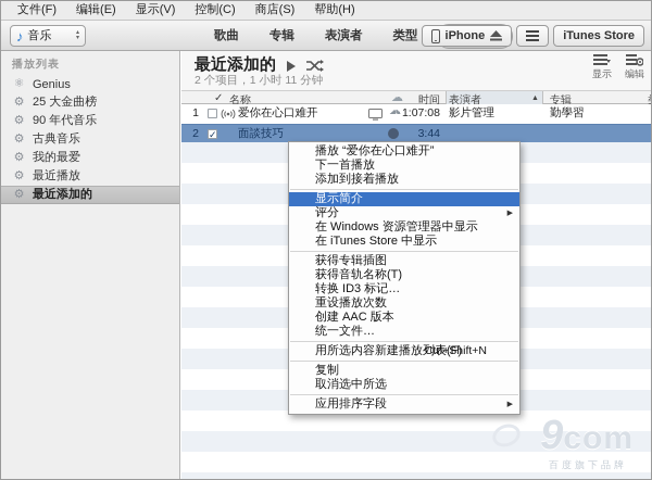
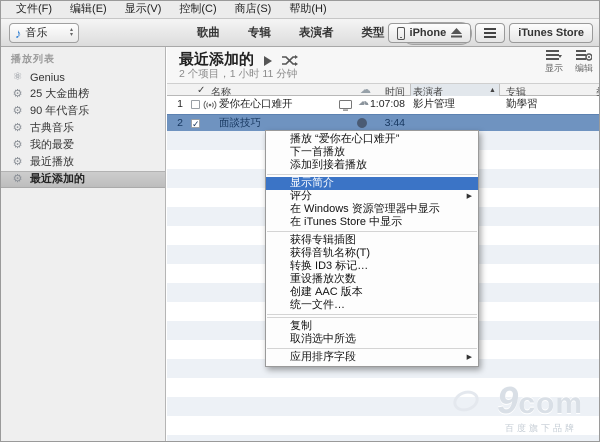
  文件(F)
  编辑(E)
  显示(V)
  控制(C)
  商店(S)
  帮助(H)
  ♪
  音乐
  歌曲
  专辑
  表演者
  类型
  iPhone
  iTunes Store
  播放列表
  ⚛
  Genius
  ⚙
  25 大金曲榜
  ⚙
  90 年代音乐
  ⚙
  古典音乐
  ⚙
  我的最爱
  ⚙
  最近播放
  ⚙
  最近添加的
  最近添加的
  2 个项目，1 小时 11 分钟
  显示
  编辑
  ✓
  名称
  ☁
  时间
  表演者
  专辑
  1
  爱你在心口难开
  ☁
  1:07:08
  影片管理
  勤學習
  2
  ✓
  面談技巧
  3:44
  播放 “爱你在心口难开”
  下一首播放
  添加到接着播放
  显示简介
  评分
  在 Windows 资源管理器中显示
  在 iTunes Store 中显示
  获得专辑插图
  获得音轨名称(T)
  转换 ID3 标记…
  重设播放次数
  创建 AAC 版本
  统一文件…
- 用所选内容新建播放列表(F)
- Ctrl+Shift+N
  复制
  取消选中所选
  应用排序字段
  9com
  百度旗下品牌
